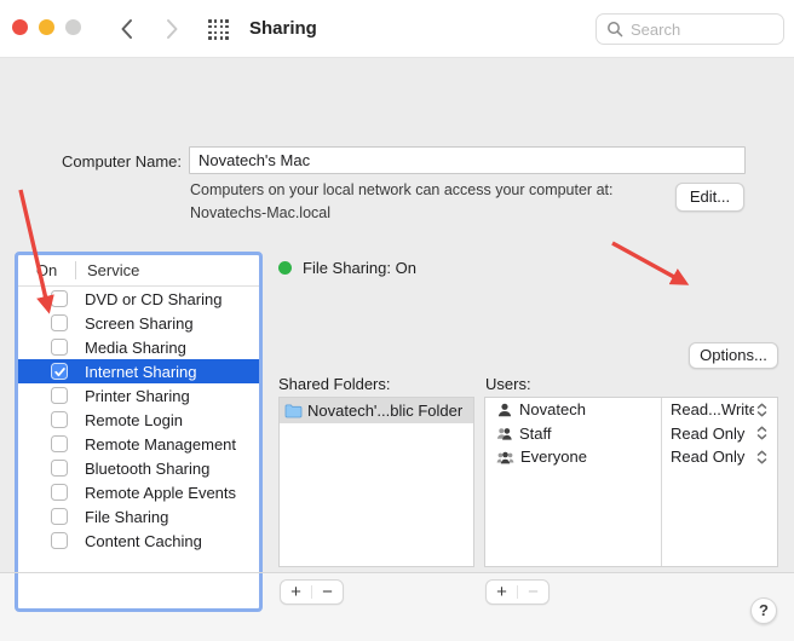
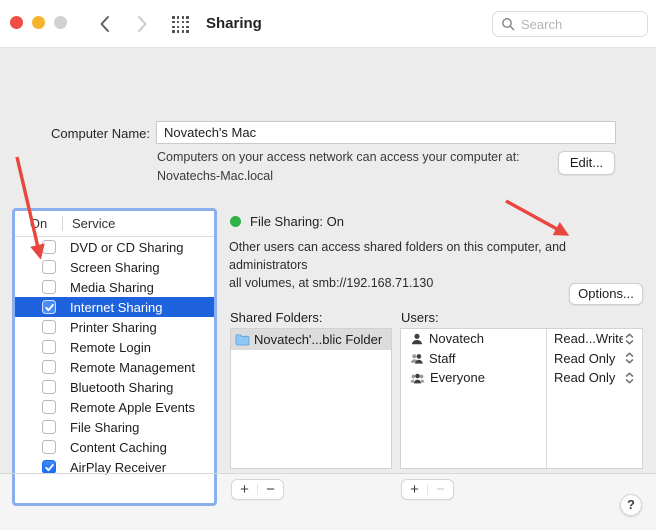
  Sharing
  Search
  Computer Name:
  Novatech's Mac
- Computers on your local network can access your computer at:
+ Computers on your access network can access your computer at:
  Novatechs-Mac.local
  Edit...
  On
  Service
  DVD or CD Sharing
  Screen Sharing
  Media Sharing
  Internet Sharing
  Printer Sharing
  Remote Login
  Remote Management
  Bluetooth Sharing
  Remote Apple Events
  File Sharing
  Content Caching
+ AirPlay Receiver
  File Sharing: On
+ Other users can access shared folders on this computer, and administrators
+ all volumes, at smb://192.168.71.130
  Options...
  Shared Folders:
  Novatech'...blic Folder
  +
  −
  Users:
  Novatech
  Read...Write
  Staff
  Read Only
  Everyone
  Read Only
  +
  −
  ?
